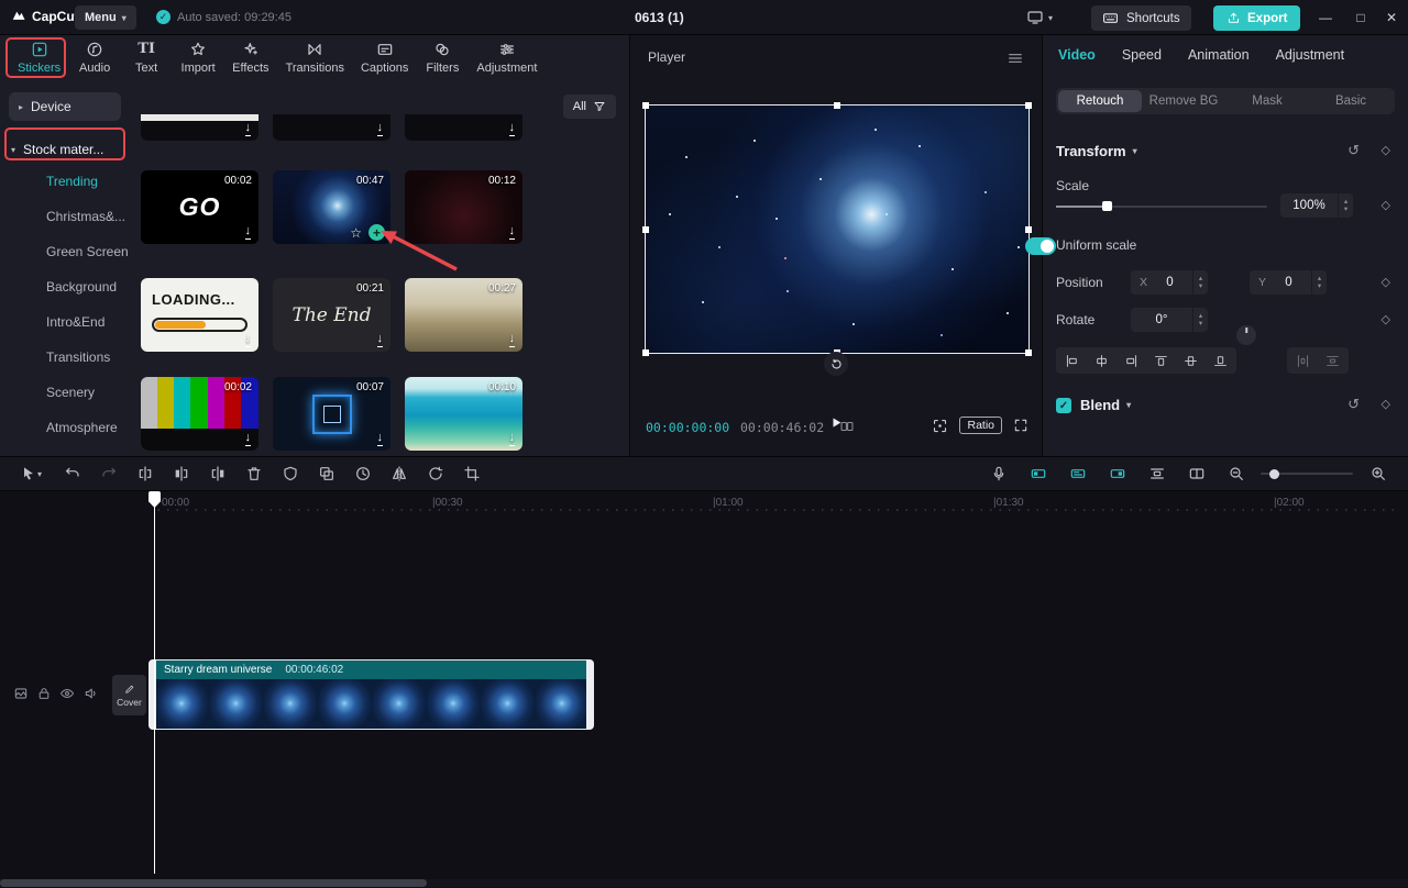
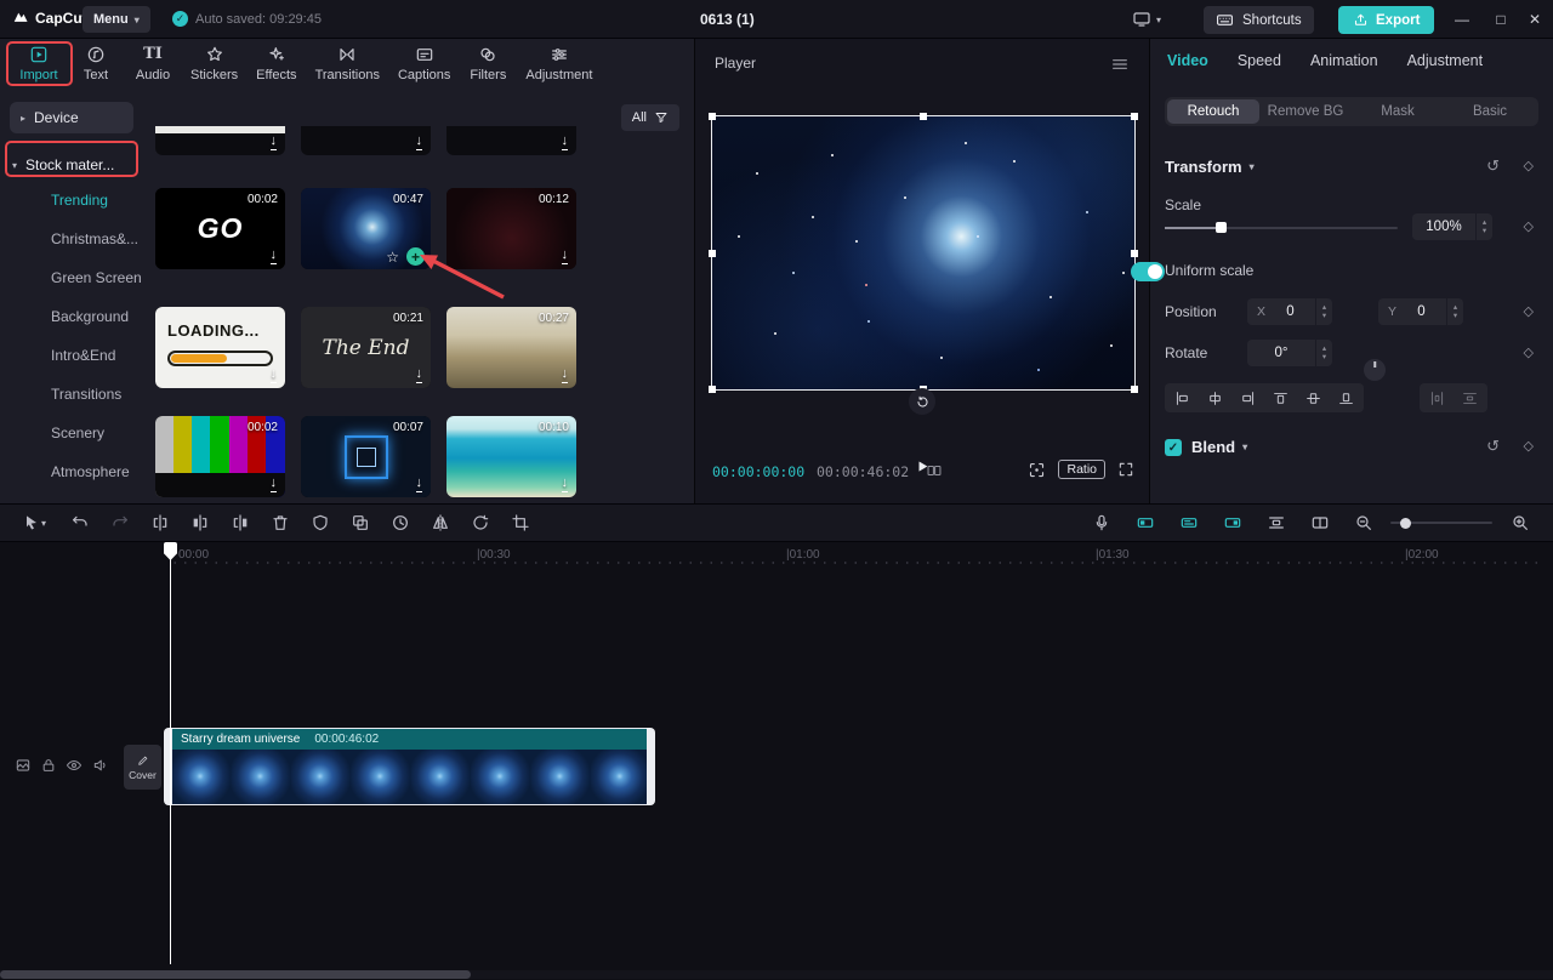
  CapCu
  Menu
  ▾
  ✓
  Auto saved: 09:29:45
  0613 (1)
  ▾
  Shortcuts
  Export
  —
  □
  ✕
- Stickers
+ Import
- Audio
+ Text
  TI
- Text
+ Audio
- Import
+ Stickers
  Effects
  Transitions
  Captions
  Filters
  Adjustment
  ▸
  Device
  ▾
  Stock mater...
  Trending
  Christmas&...
  Green Screen
  Background
  Intro&End
  Transitions
  Scenery
  Atmosphere
  All
  ↓
  ↓
  ↓
  GO
  00:02
  ↓
  00:47
  ☆
  +
  00:12
  ↓
  LOADING...
  ↓
  The End
  00:21
  ↓
  00:27
  ↓
  00:02
  ↓
  00:07
  ↓
  00:10
  ↓
  Player
  00:00:00:00
  00:00:46:02
  Ratio
  Video
  Speed
  Animation
  Adjustment
  Retouch
  Remove BG
  Mask
  Basic
  Transform
  ▾
  ↺
  ◇
  Scale
  100%
  ◇
  Uniform scale
  Position
  X
  0
  Y
  0
  ◇
  Rotate
  0°
  ◇
  ✓
  Blend
  ▾
  ↺
  ◇
  ▾
  00:00
  |00:30
  |01:00
  |01:30
  |02:00
  Cover
  Starry dream universe
  00:00:46:02
